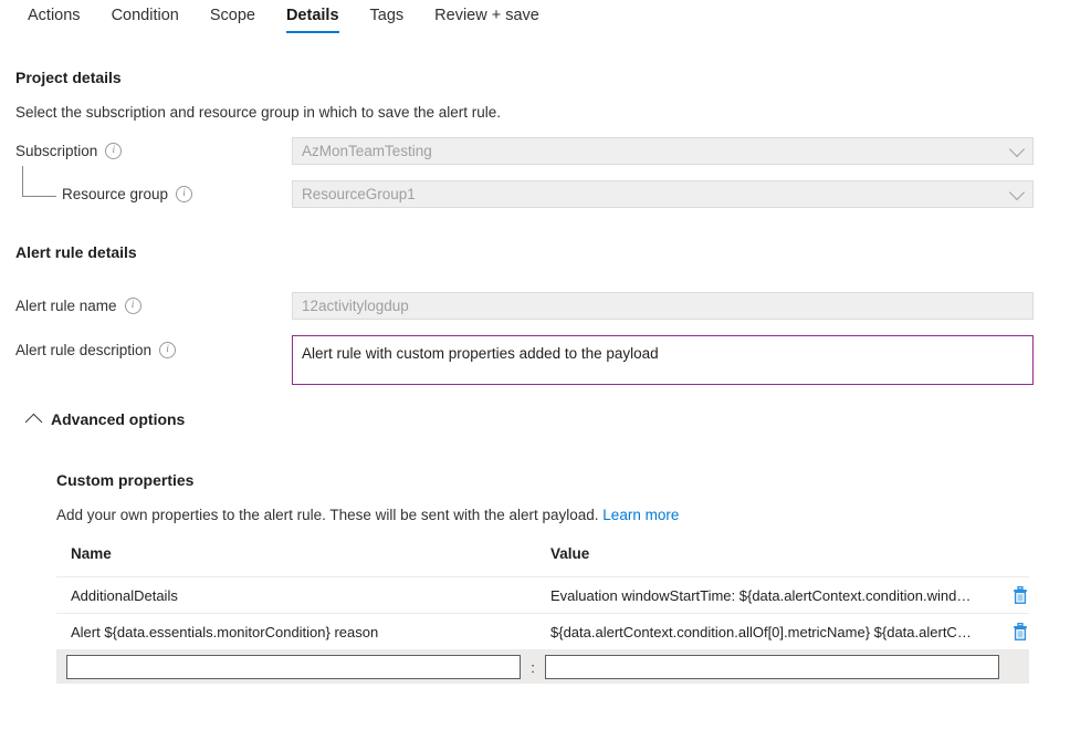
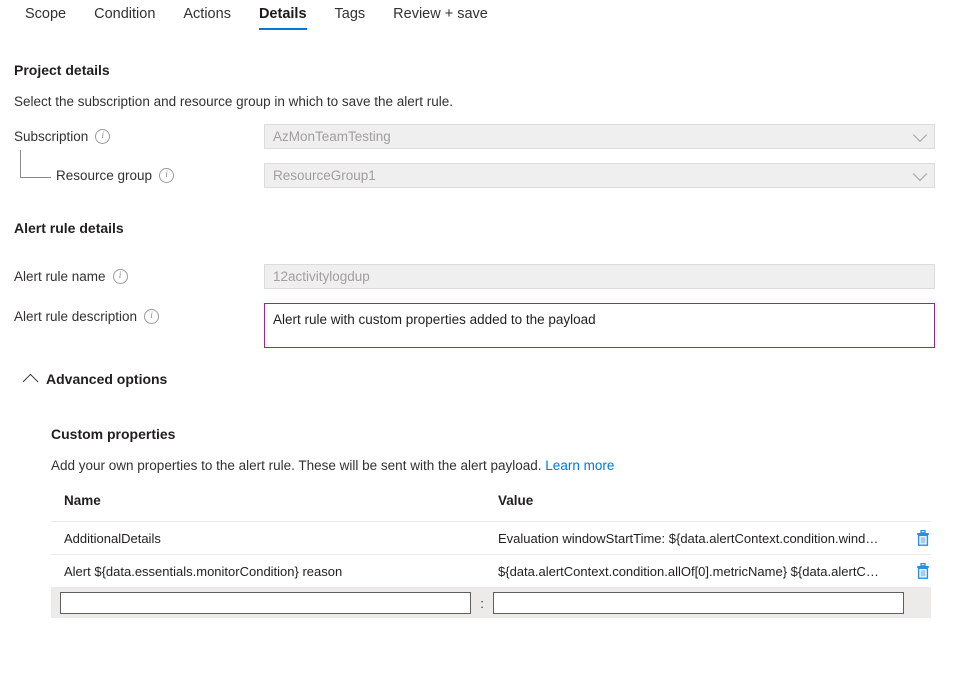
- Actions
+ Scope
  Condition
- Scope
+ Actions
  Details
  Tags
  Review + save
  Project details
  Select the subscription and resource group in which to save the alert rule.
  Subscription
  i
  Resource group
  i
  AzMonTeamTesting
  ResourceGroup1
  Alert rule details
  Alert rule name
  i
  12activitylogdup
  Alert rule description
  i
  Alert rule with custom properties added to the payload
  Advanced options
  Custom properties
  Add your own properties to the alert rule. These will be sent with the alert payload. Learn more
  Name
  Value
  AdditionalDetails
  Evaluation windowStartTime: ${data.alertContext.condition.window...
  Alert ${data.essentials.monitorCondition} reason
  ${data.alertContext.condition.allOf[0].metricName} ${data.alertCont...
  :
